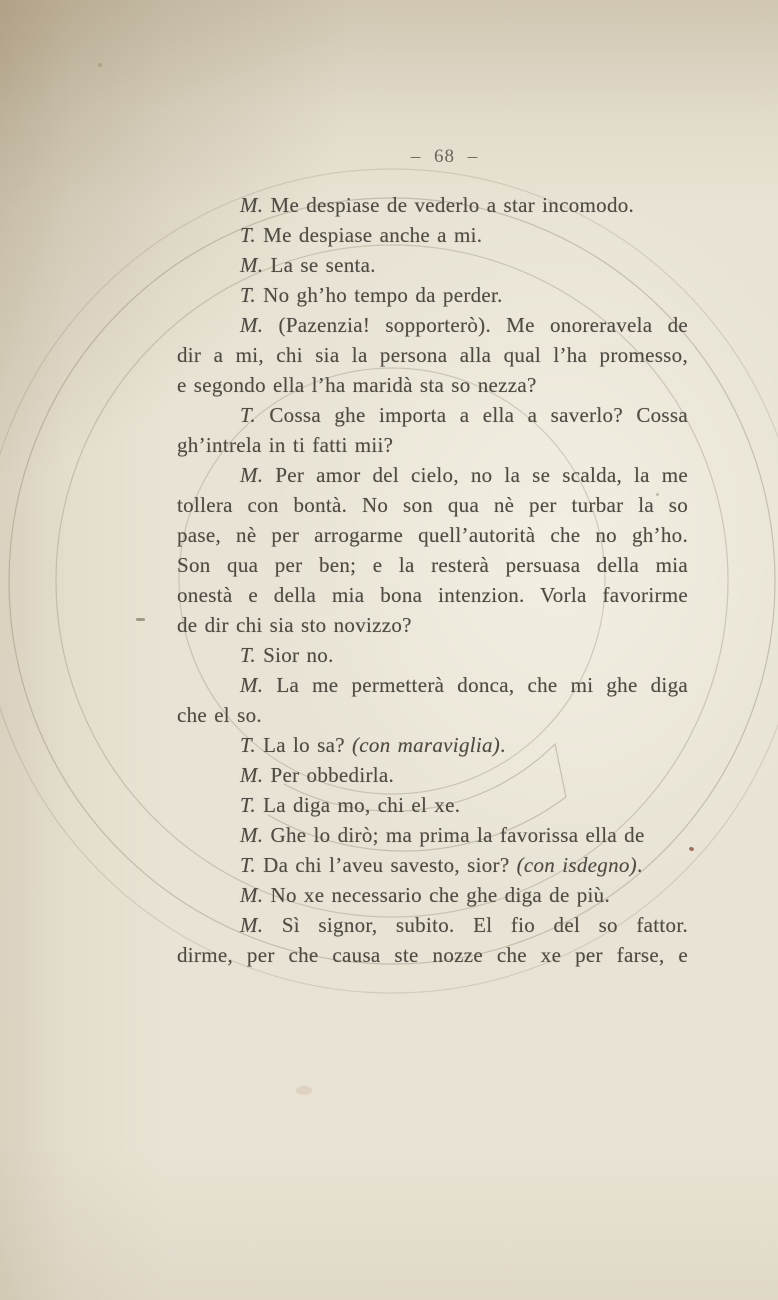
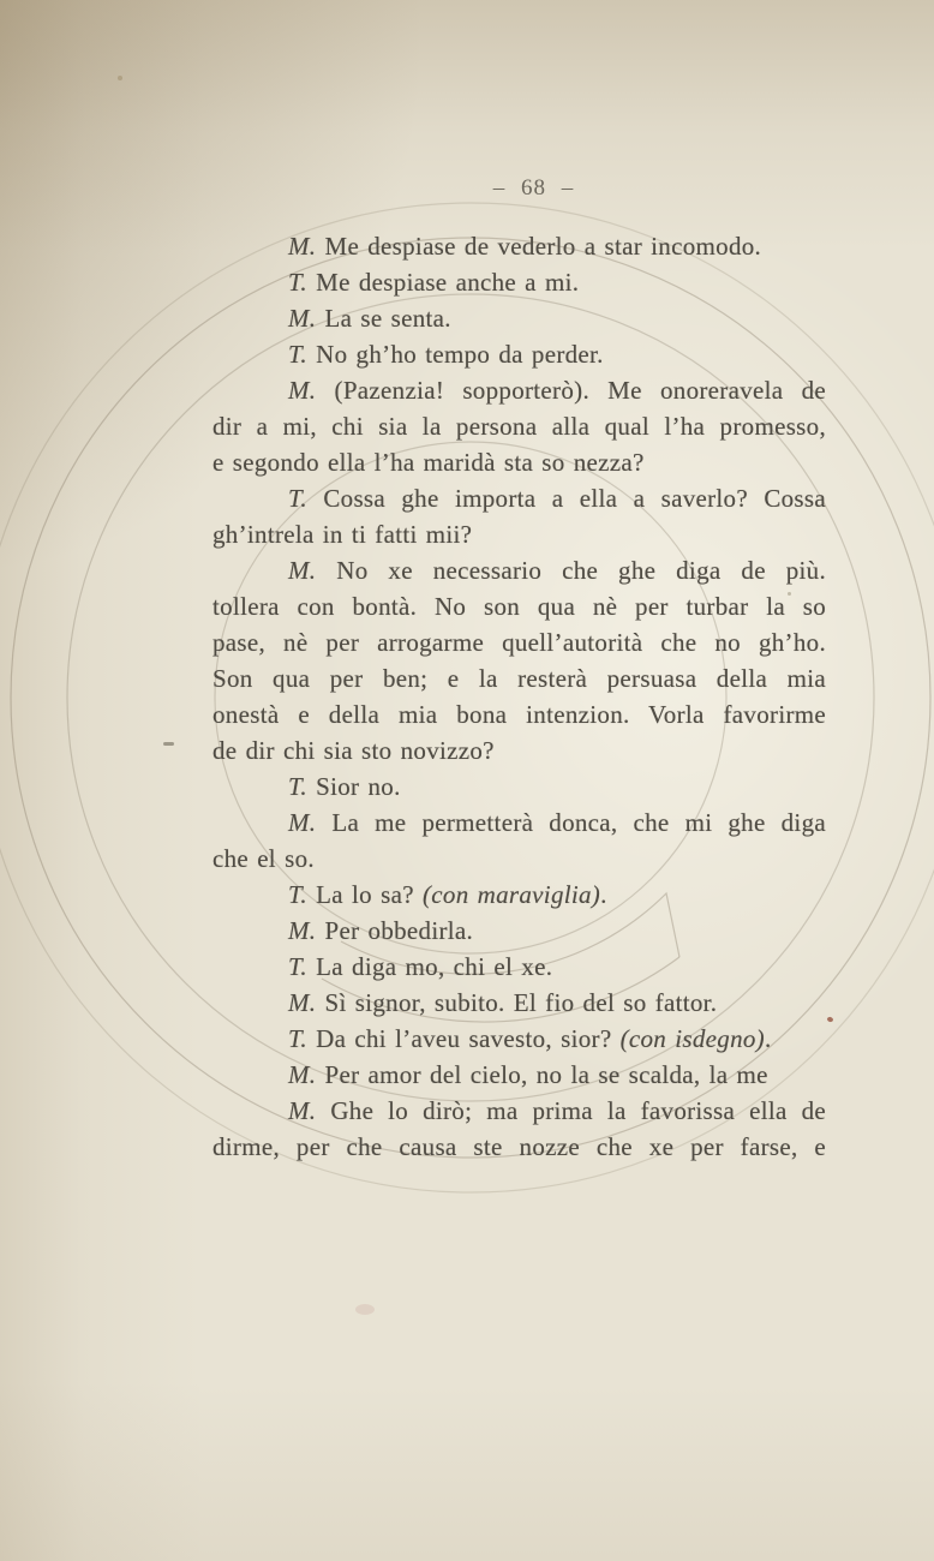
  – 68 –
  M. Me despiase de vederlo a star incomodo.
  T. Me despiase anche a mi.
  M. La se senta.
  T. No gh’ho tempo da perder.
  M. (Pazenzia! sopporterò). Me onoreravela de
  dir a mi, chi sia la persona alla qual l’ha promesso,
  e segondo ella l’ha maridà sta so nezza?
  T. Cossa ghe importa a ella a saverlo? Cossa
  gh’intrela in ti fatti mii?
- M. Per amor del cielo, no la se scalda, la me
+ M. No xe necessario che ghe diga de più.
  tollera con bontà. No son qua nè per turbar la so
  pase, nè per arrogarme quell’autorità che no gh’ho.
  Son qua per ben; e la resterà persuasa della mia
  onestà e della mia bona intenzion. Vorla favorirme
  de dir chi sia sto novizzo?
  T. Sior no.
  M. La me permetterà donca, che mi ghe diga
  che el so.
  T. La lo sa? (con maraviglia).
  M. Per obbedirla.
  T. La diga mo, chi el xe.
- M. Ghe lo dirò; ma prima la favorissa ella de
+ M. Sì signor, subito. El fio del so fattor.
  T. Da chi l’aveu savesto, sior? (con isdegno).
- M. No xe necessario che ghe diga de più.
+ M. Per amor del cielo, no la se scalda, la me
- M. Sì signor, subito. El fio del so fattor.
+ M. Ghe lo dirò; ma prima la favorissa ella de
  dirme, per che causa ste nozze che xe per farse, e
